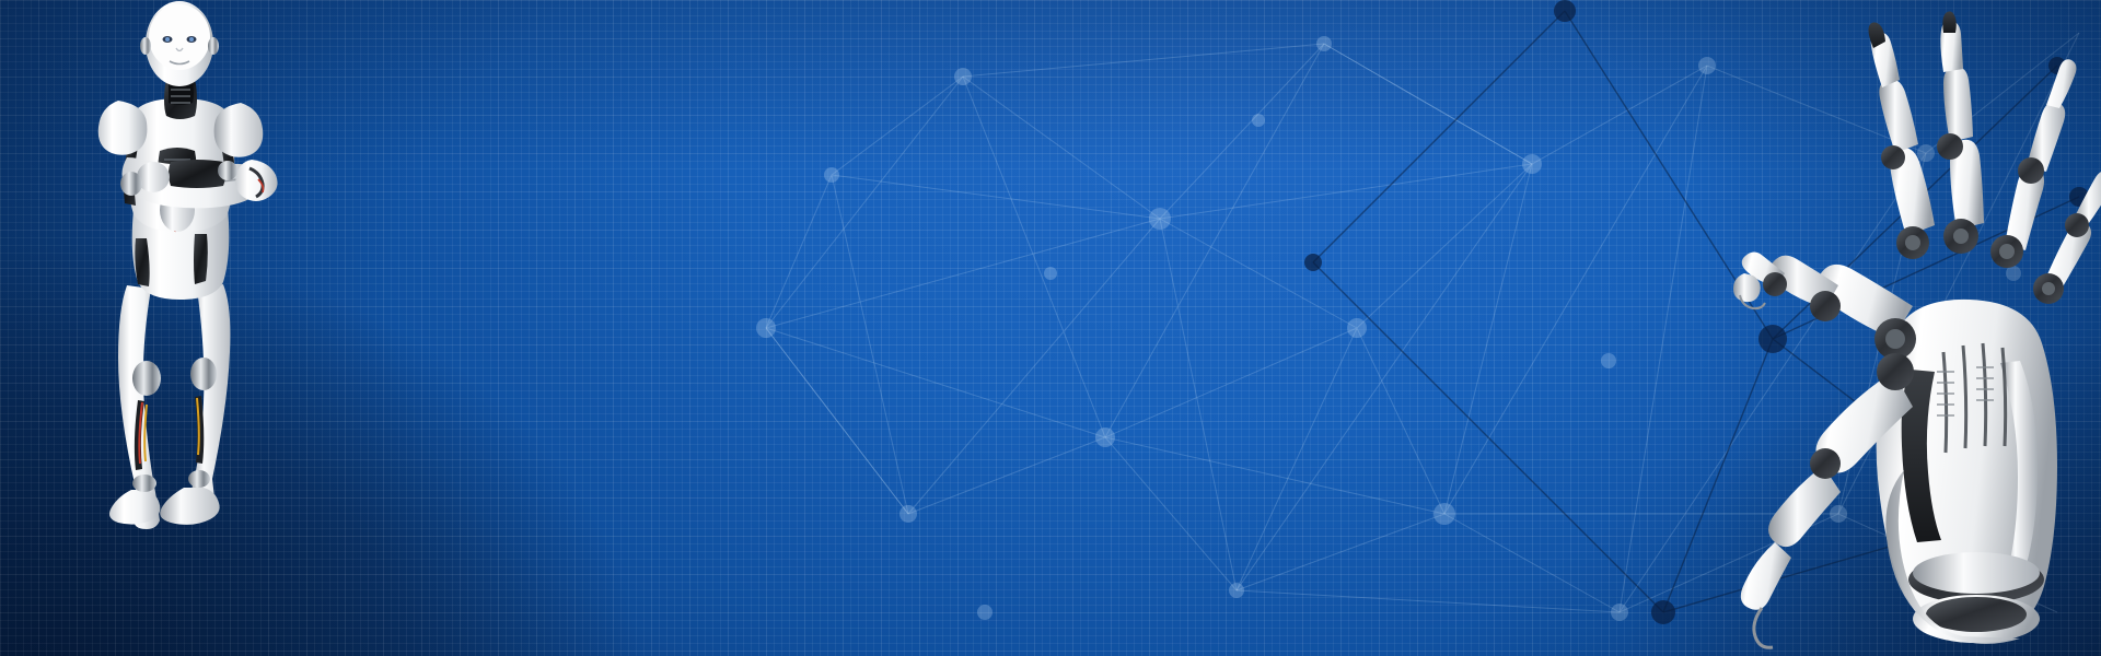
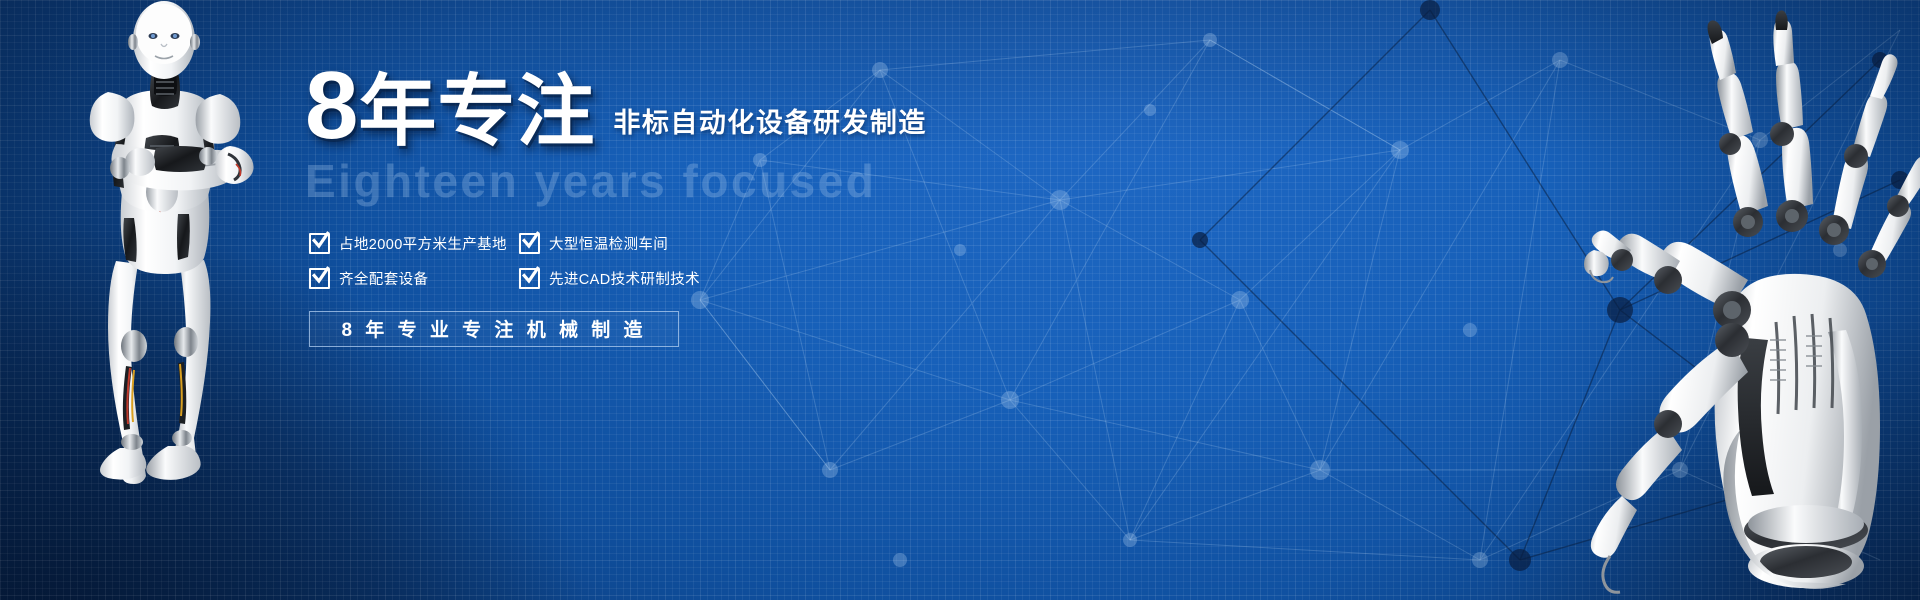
+ 8年专注
+ 非标自动化设备研发制造
+ Eighteen years focused
+ 占地2000平方米生产基地
+ 大型恒温检测车间
+ 齐全配套设备
+ 先进CAD技术研制技术
+ 8 年 专 业 专 注 机 械 制 造
